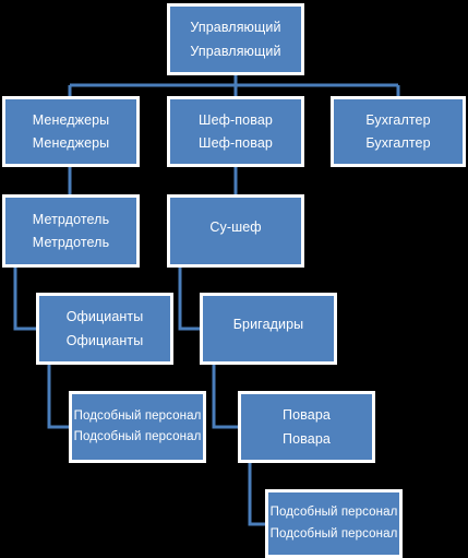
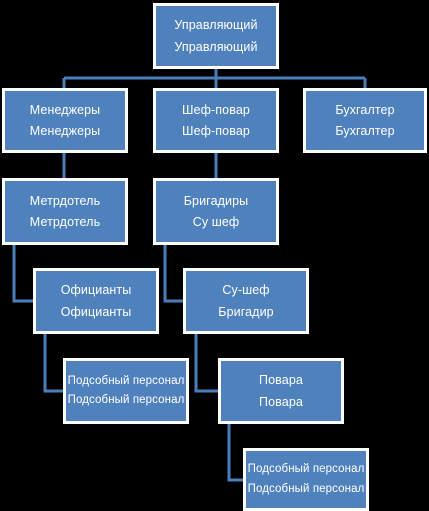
  Управляющий
  Управляющий
  Менеджеры
  Менеджеры
  Шеф-повар
  Шеф-повар
  Бухгалтер
  Бухгалтер
  Метрдотель
  Метрдотель
- Су-шеф
+ Бригадиры
+ Су шеф
  Официанты
  Официанты
- Бригадиры
+ Су-шеф
+ Бригадир
  Подсобный персонал
  Подсобный персонал
  Повара
  Повара
  Подсобный персонал
  Подсобный персонал
